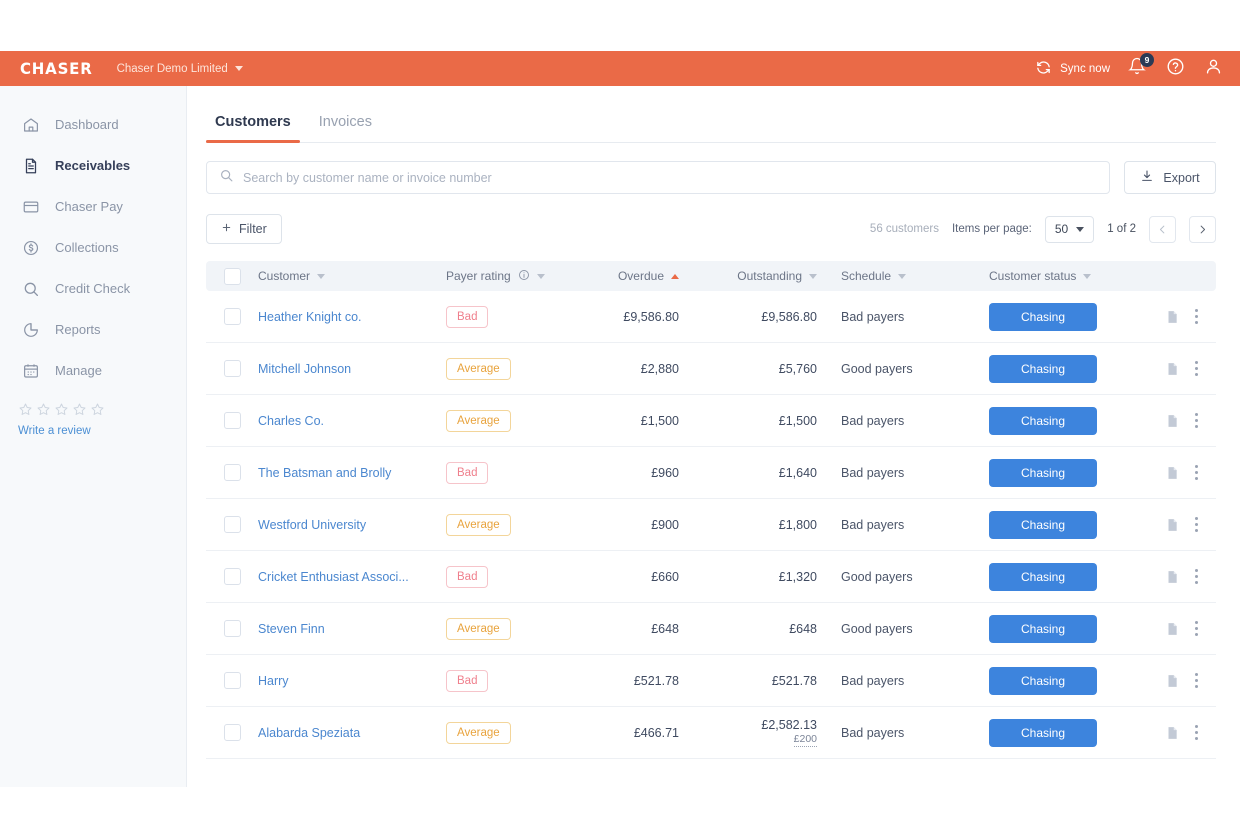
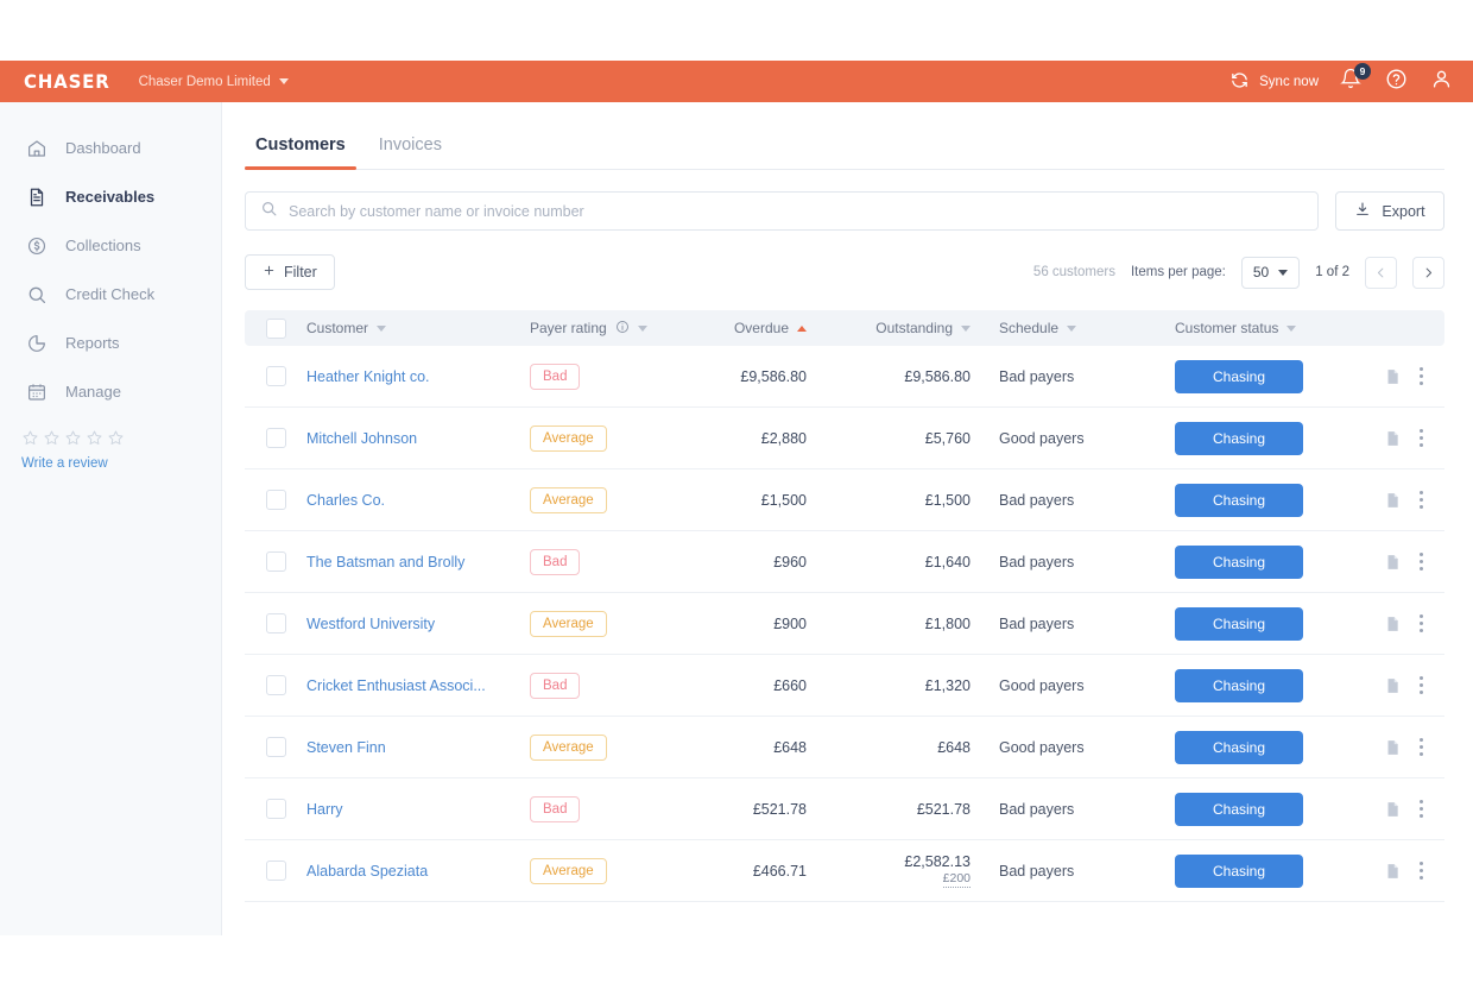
  CHASER
  Chaser Demo Limited
  Sync now
  9
  Dashboard
  Receivables
- Chaser Pay
  Collections
  Credit Check
  Reports
  Manage
  Write a review
  Customers
  Invoices
  Search by customer name or invoice number
  Export
  Filter
  56 customers
  Items per page:
  50
  1 of 2
  Customer
  Payer rating
  Overdue
  Outstanding
  Schedule
  Customer status
  Heather Knight co.
  Bad
  £9,586.80
  £9,586.80
  Bad payers
  Chasing
  Mitchell Johnson
  Average
  £2,880
  £5,760
  Good payers
  Chasing
  Charles Co.
  Average
  £1,500
  £1,500
  Bad payers
  Chasing
  The Batsman and Brolly
  Bad
  £960
  £1,640
  Bad payers
  Chasing
  Westford University
  Average
  £900
  £1,800
  Bad payers
  Chasing
  Cricket Enthusiast Associ...
  Bad
  £660
  £1,320
  Good payers
  Chasing
  Steven Finn
  Average
  £648
  £648
  Good payers
  Chasing
  Harry
  Bad
  £521.78
  £521.78
  Bad payers
  Chasing
  Alabarda Speziata
  Average
  £466.71
  £2,582.13
  £200
  Bad payers
  Chasing
